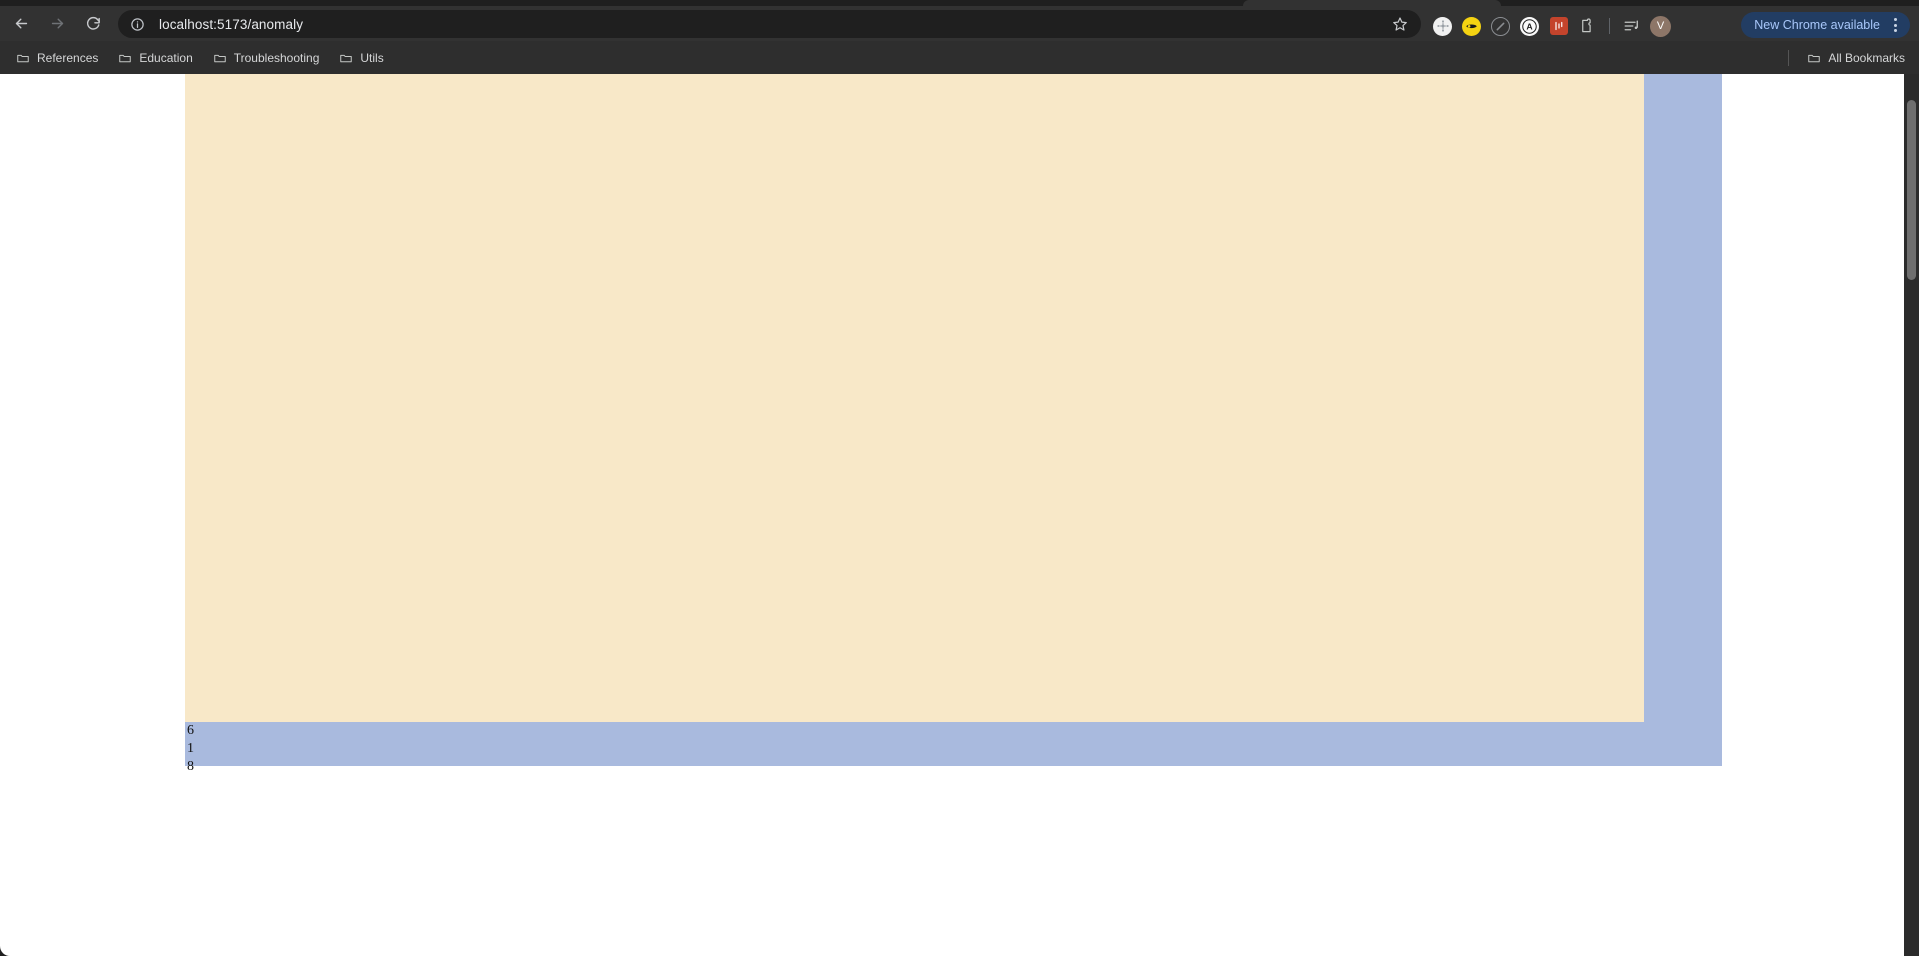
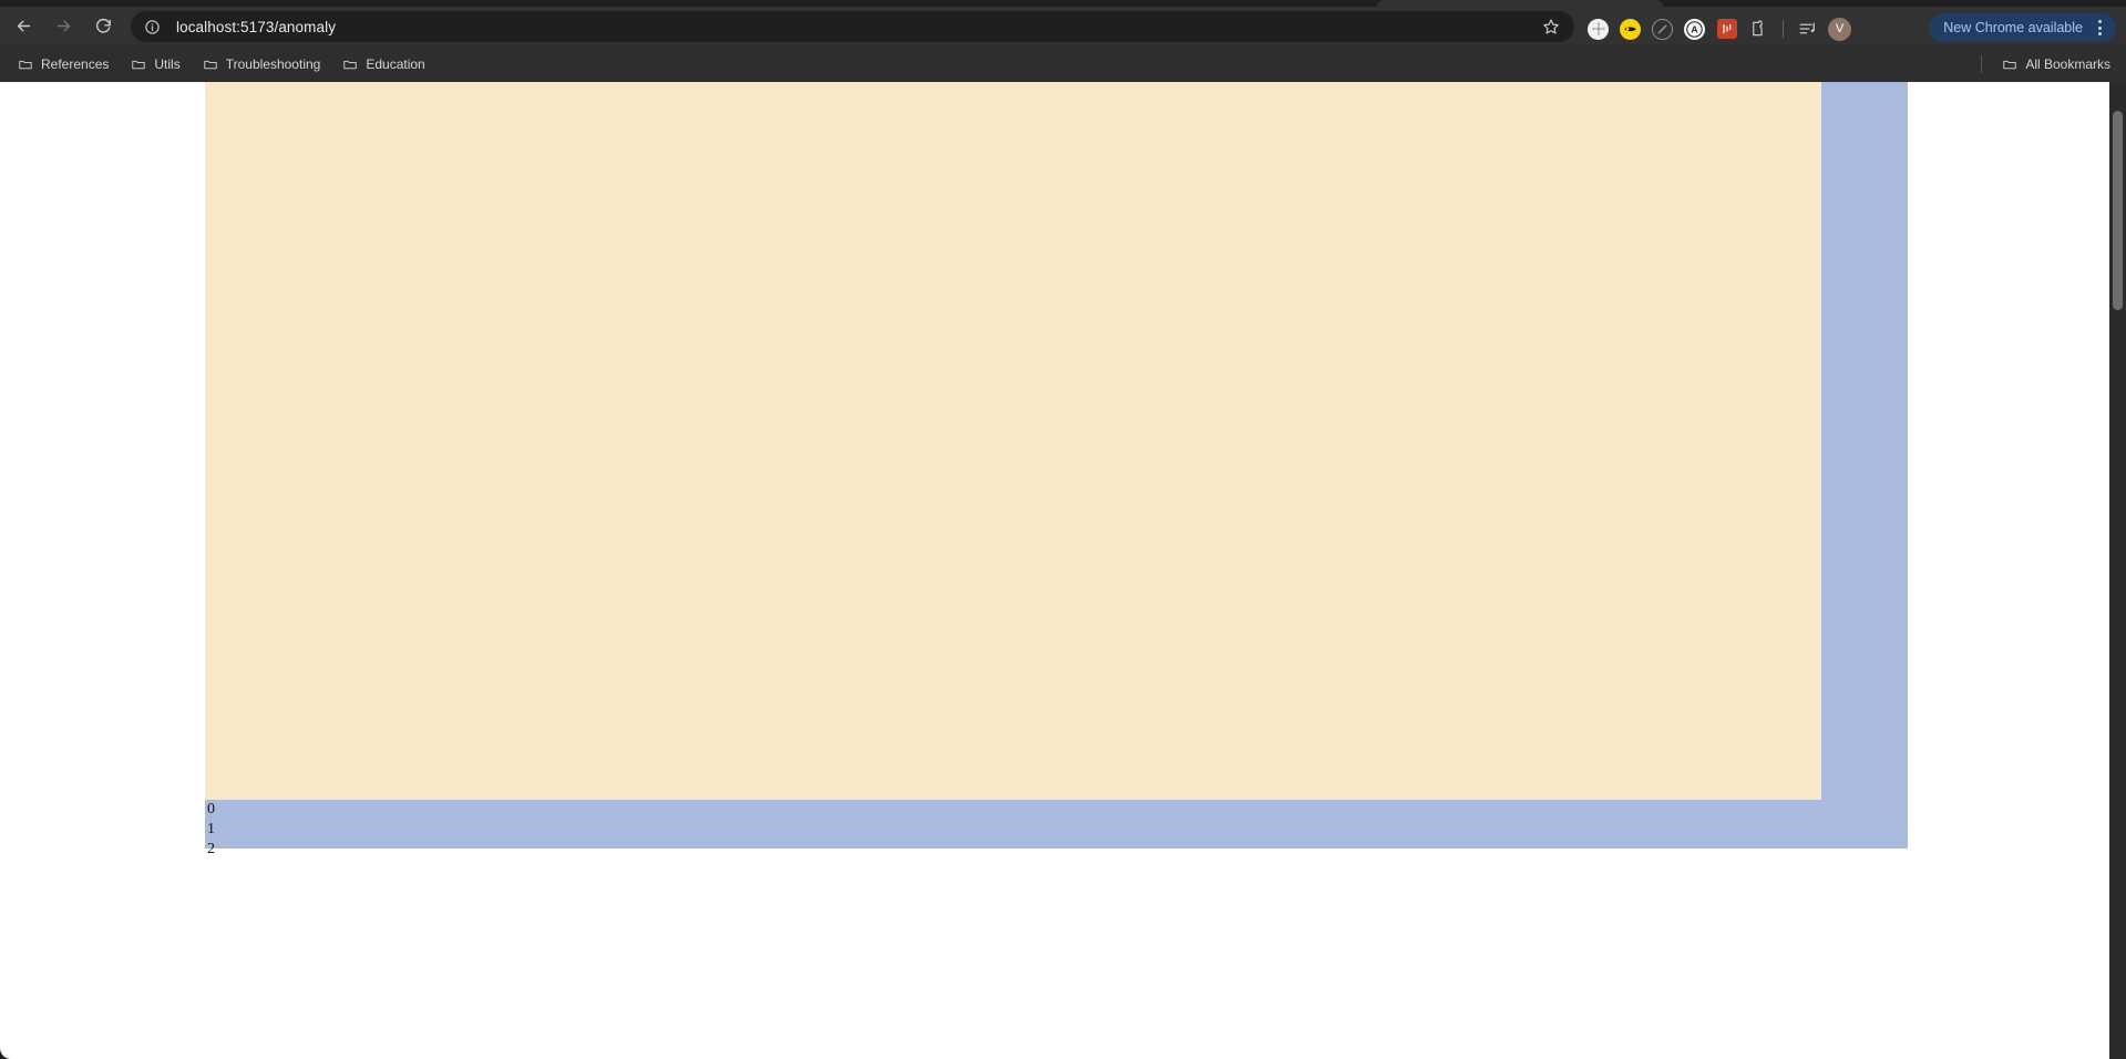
  localhost:5173/anomaly
  A
  V
  New Chrome available
  References
- Education
+ Utils
  Troubleshooting
- Utils
+ Education
  All Bookmarks
- 6
+ 0
  1
- 8
+ 2
